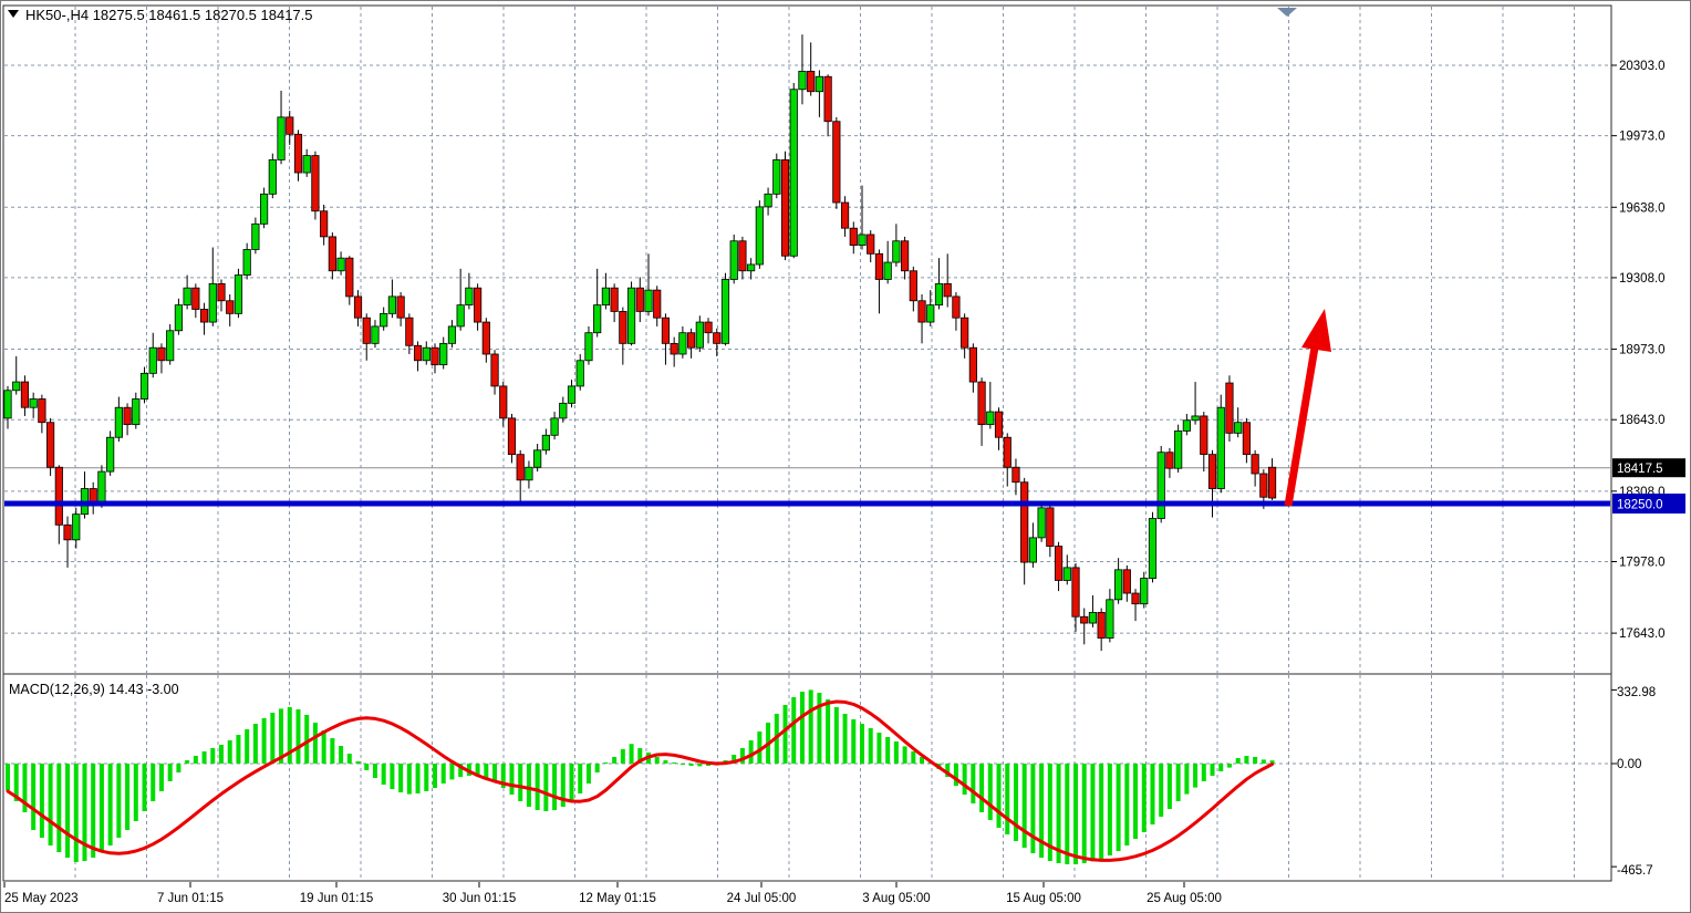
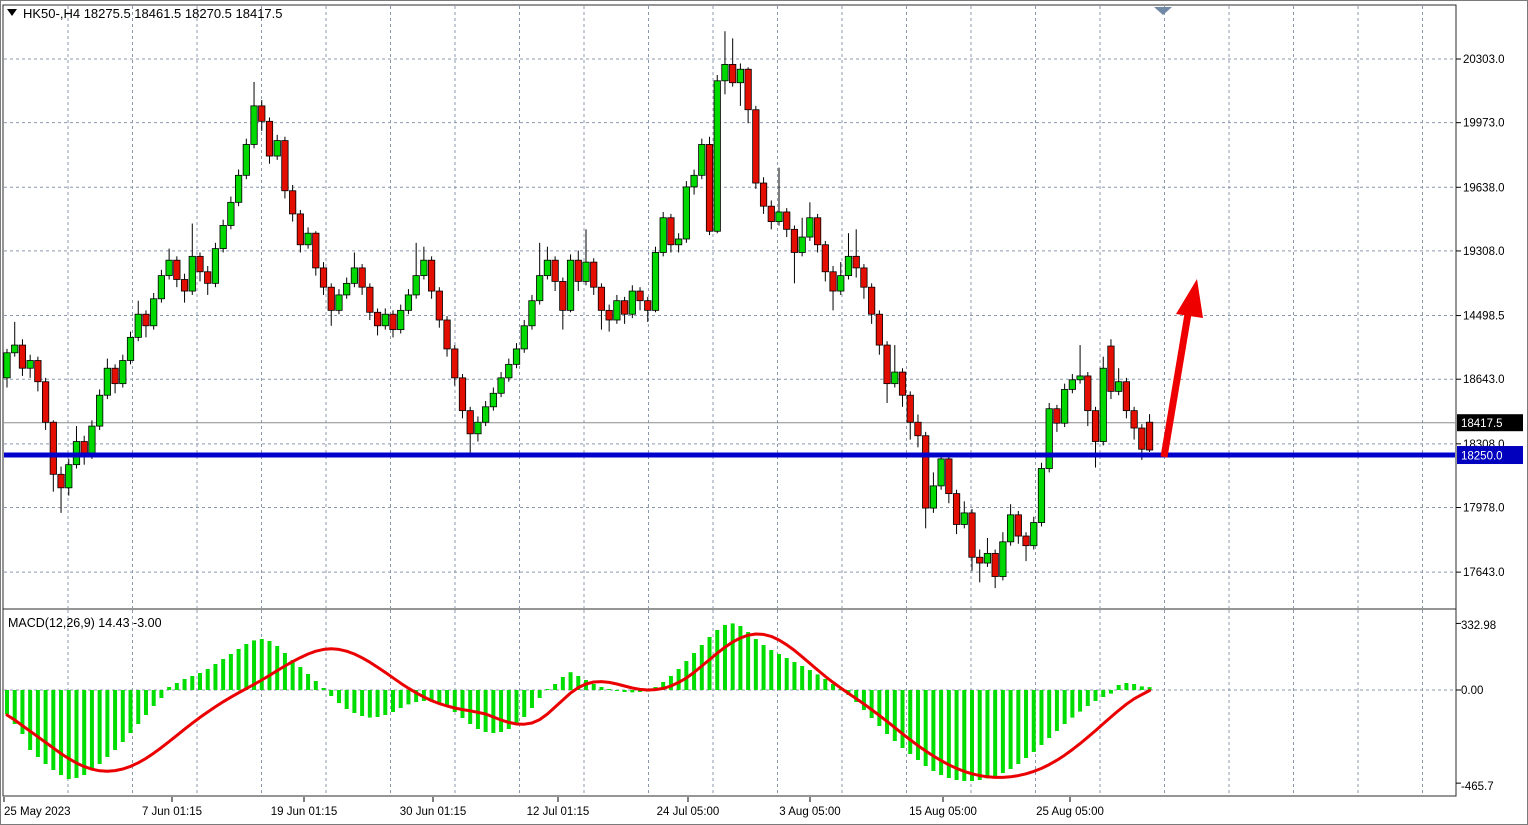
  20303.0
  19973.0
  19638.0
  19308.0
- 18973.0
+ 14498.5
  18643.0
  18308.0
  17978.0
  17643.0
  25 May 2023
  7 Jun 01:15
  19 Jun 01:15
  30 Jun 01:15
- 12 May 01:15
+ 12 Jul 01:15
  24 Jul 05:00
  3 Aug 05:00
  15 Aug 05:00
  25 Aug 05:00
  18417.5
  18250.0
  332.98
  0.00
  -465.7
  HK50-,H4 18275.5 18461.5 18270.5 18417.5
  MACD(12,26,9) 14.43 -3.00
